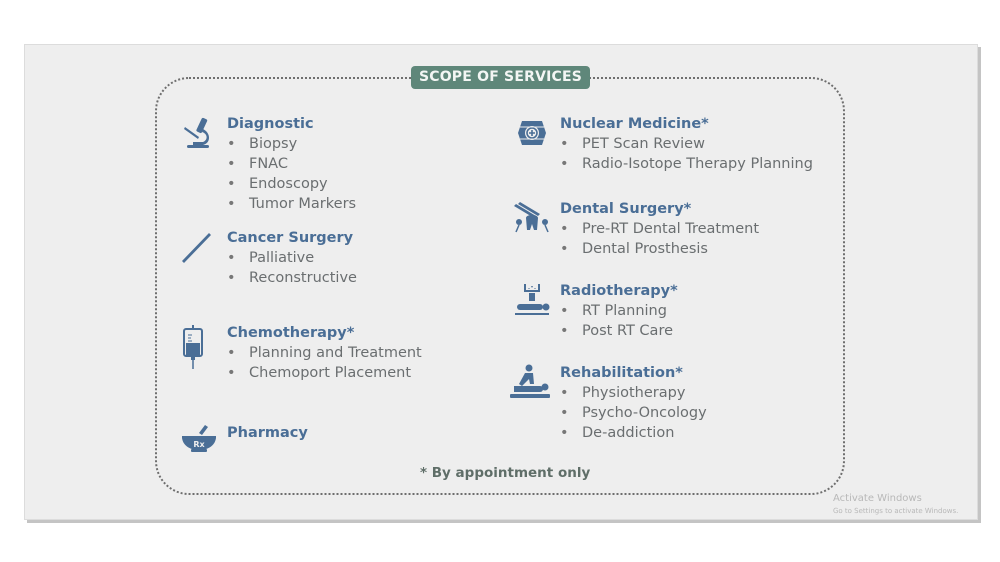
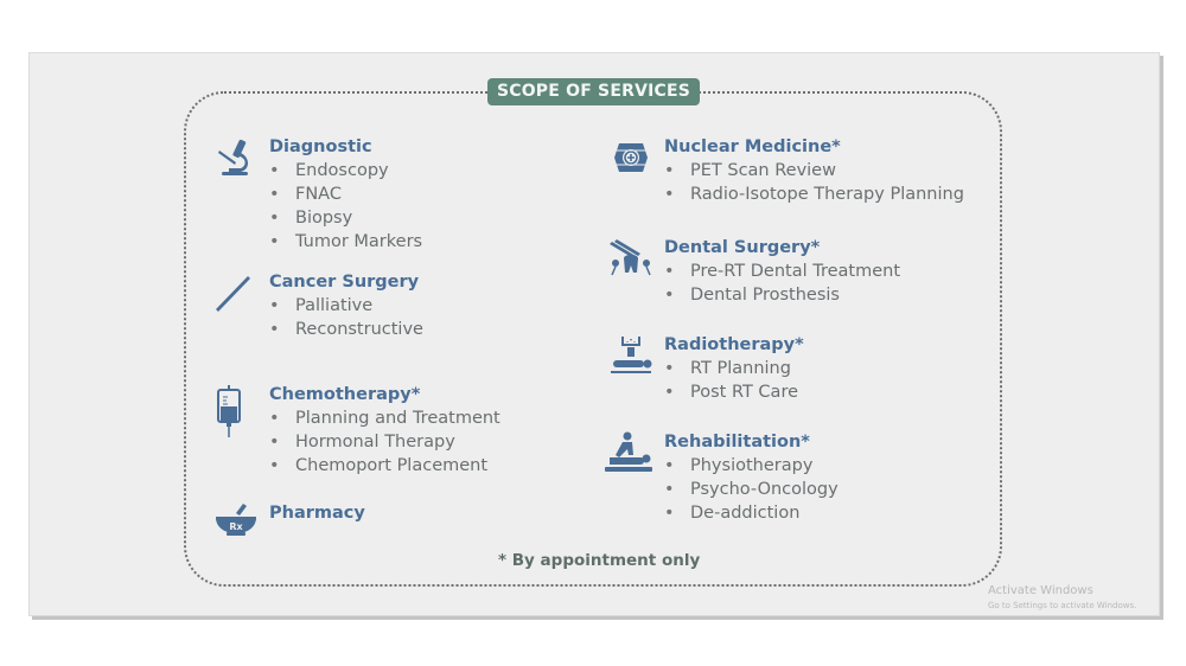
  SCOPE OF SERVICES
  Diagnostic
- Biopsy
+ Endoscopy
  FNAC
- Endoscopy
+ Biopsy
  Tumor Markers
  Cancer Surgery
  Palliative
  Reconstructive
  Chemotherapy*
  Planning and Treatment
+ Hormonal Therapy
  Chemoport Placement
  Rx
  Pharmacy
  Nuclear Medicine*
  PET Scan Review
  Radio-Isotope Therapy Planning
  Dental Surgery*
  Pre-RT Dental Treatment
  Dental Prosthesis
  Radiotherapy*
  RT Planning
  Post RT Care
  Rehabilitation*
  Physiotherapy
  Psycho-Oncology
  De-addiction
  * By appointment only
  Activate Windows
  Go to Settings to activate Windows.
